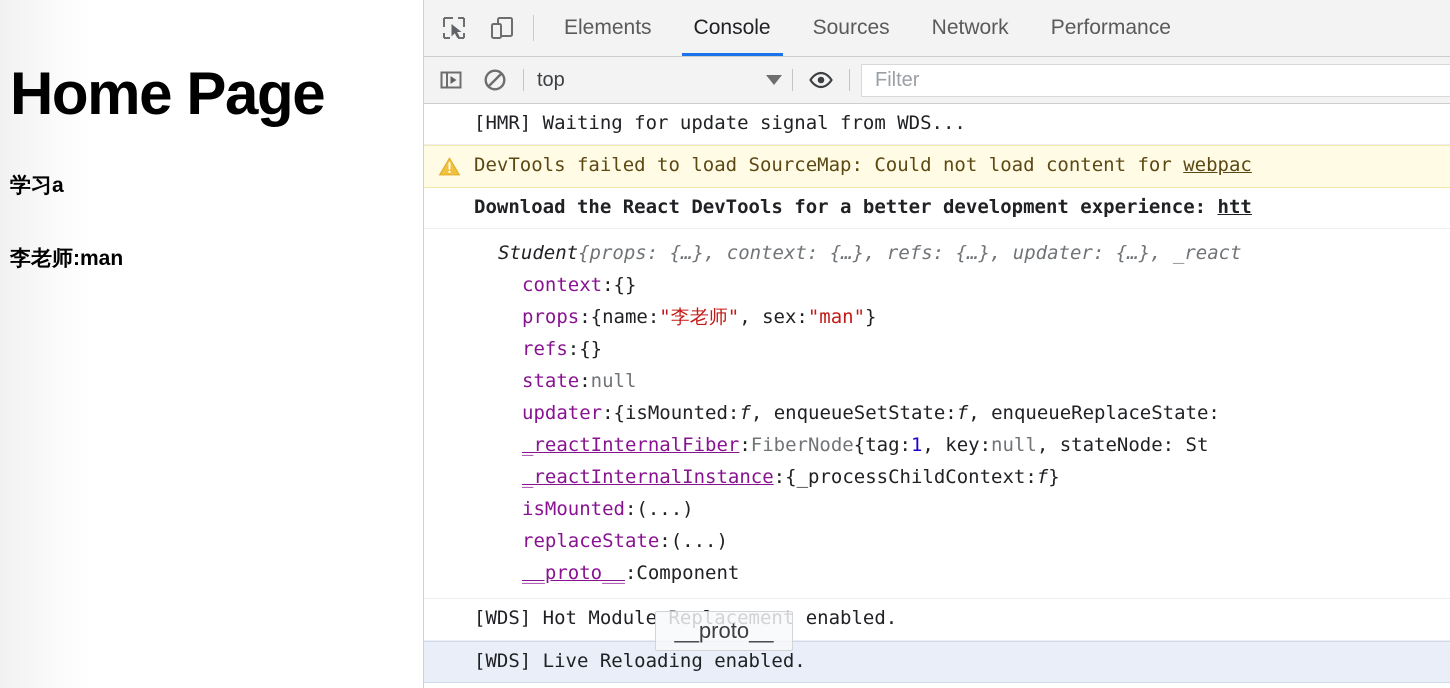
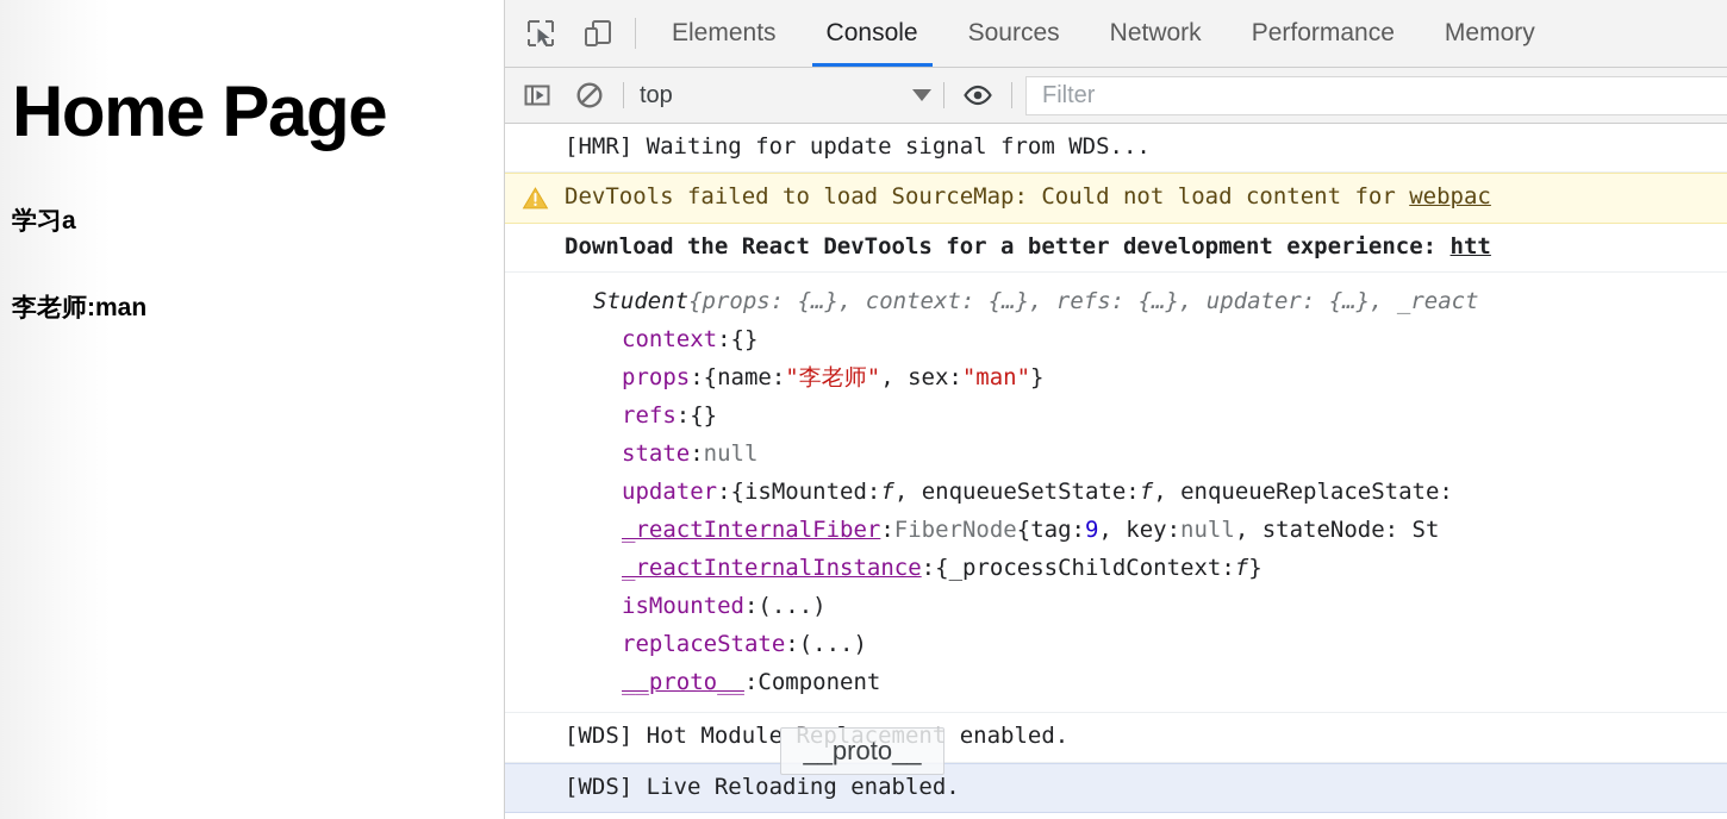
  Home Page
  学习a
  李老师:man
  Elements
  Console
  Sources
  Network
  Performance
+ Memory
  top
  Filter
  [HMR] Waiting for update signal from WDS...
  DevTools failed to load SourceMap: Could not load content for webpac
  Download the React DevTools for a better development experience: htt
  Student
  {props: {…}, context: {…}, refs: {…}, updater: {…}, _react
  context
  :
  {}
  props
  :
  {name:
  "李老师"
  , sex:
  "man"
  }
  refs
  :
  {}
  state
  :
  null
  updater
  :
  {isMounted:
  f
  , enqueueSetState:
  f
  , enqueueReplaceState:
  _reactInternalFiber
  :
  FiberNode
  {tag:
- 1
+ 9
  , key:
  null
  , stateNode: St
  _reactInternalInstance
  :
  {_processChildContext:
  f
  }
  isMounted
  :
  (...)
  replaceState
  :
  (...)
  __proto__
  :
  Component
  [WDS] Hot Module Replacement enabled.
  [WDS] Live Reloading enabled.
  __proto__
